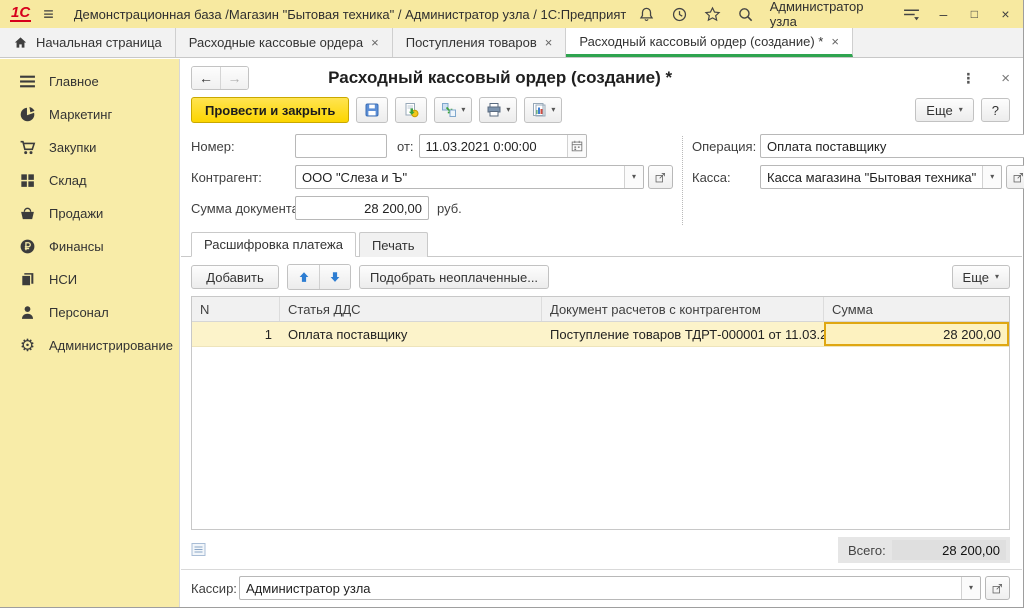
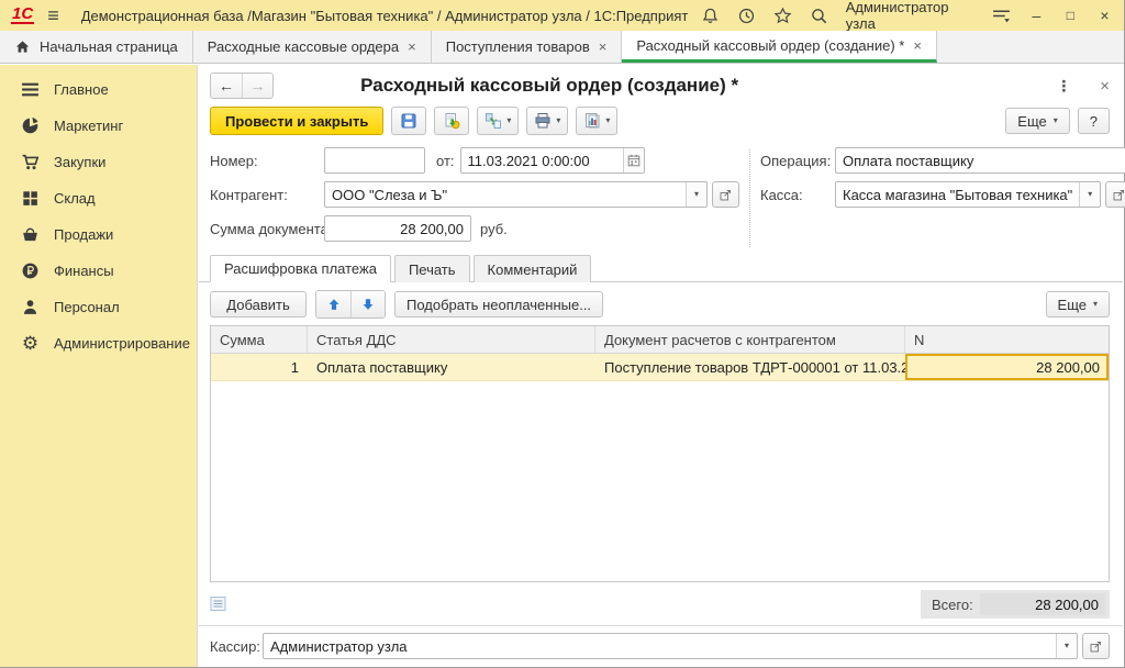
  1С
  ≡
  Демонстрационная база /Магазин "Бытовая техника" / Администратор узла / 1С:Предприят
  Администратор узла
  –
  □
  ×
  Начальная страница
  Расходные кассовые ордера
  ×
  Поступления товаров
  ×
  Расходный кассовый ордер (создание) *
  ×
  Главное
  Маркетинг
  Закупки
  Склад
  Продажи
  Финансы
- НСИ
  Персонал
  ⚙
  Администрирование
  ←
  →
  Расходный кассовый ордер (создание) *
  ⋮
  ×
  Провести и закрыть
  ▾
  ▾
  ▾
  Еще
  ▾
  ?
  Номер:
  от:
  11.03.2021 0:00:00
  Контрагент:
  ООО "Слеза и Ъ"
  ▾
  Сумма документ
  28 200,00
  руб.
  Операция:
  Оплата поставщику
  Касса:
  Касса магазина "Бытовая техника"
  ▾
  Расшифровка платежа
  Печать
+ Комментарий
  Добавить
  Подобрать неоплаченные...
  Еще
  ▾
- N
+ Сумма
  Статья ДДС
  Документ расчетов с контрагентом
- Сумма
+ N
  1
  Оплата поставщику
  Поступление товаров ТДРТ-000001 от 11.03.
  28 200,00
  Всего:
  28 200,00
  Кассир:
  Администратор узла
  ▾
